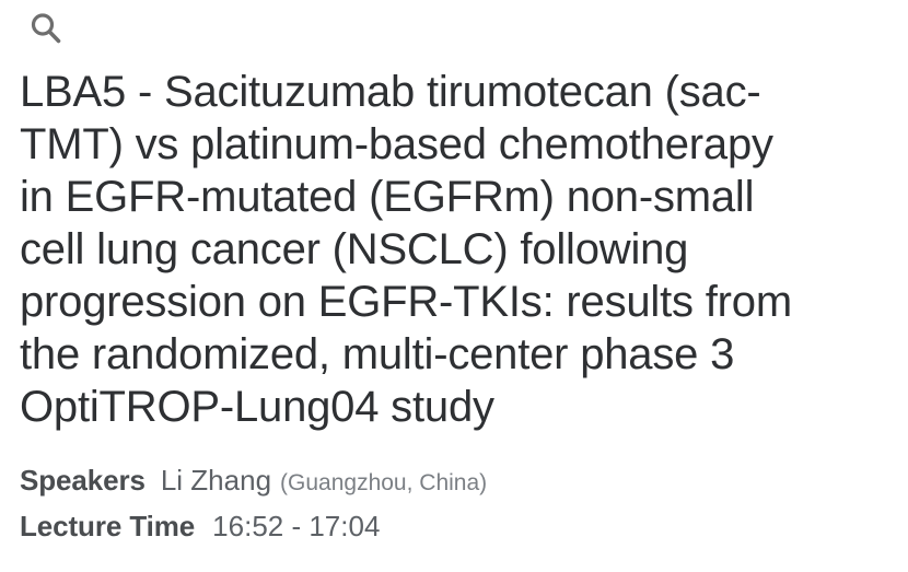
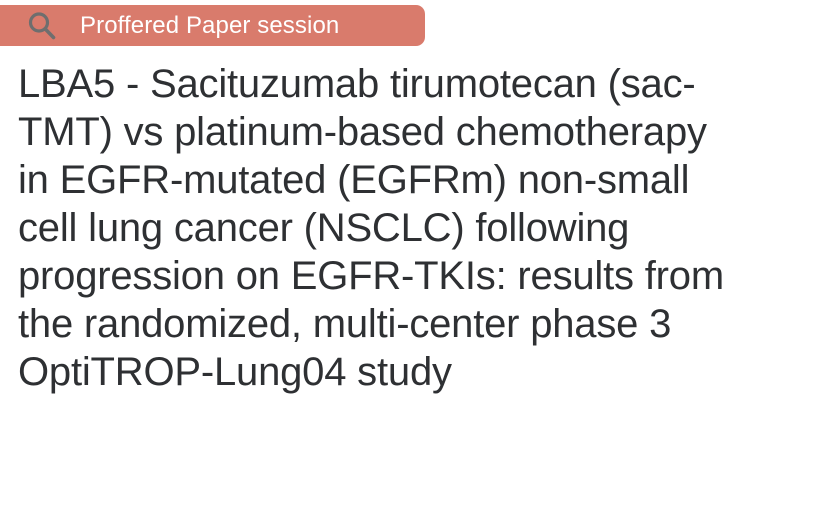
+ Proffered Paper session
  LBA5 - Sacituzumab tirumotecan (sac-
  TMT) vs platinum-based chemotherapy
  in EGFR-mutated (EGFRm) non-small
  cell lung cancer (NSCLC) following
  progression on EGFR-TKIs: results from
  the randomized, multi-center phase 3
  OptiTROP-Lung04 study
- Speakers
- Li Zhang
- (Guangzhou, China)
- Lecture Time
- 16:52 - 17:04
